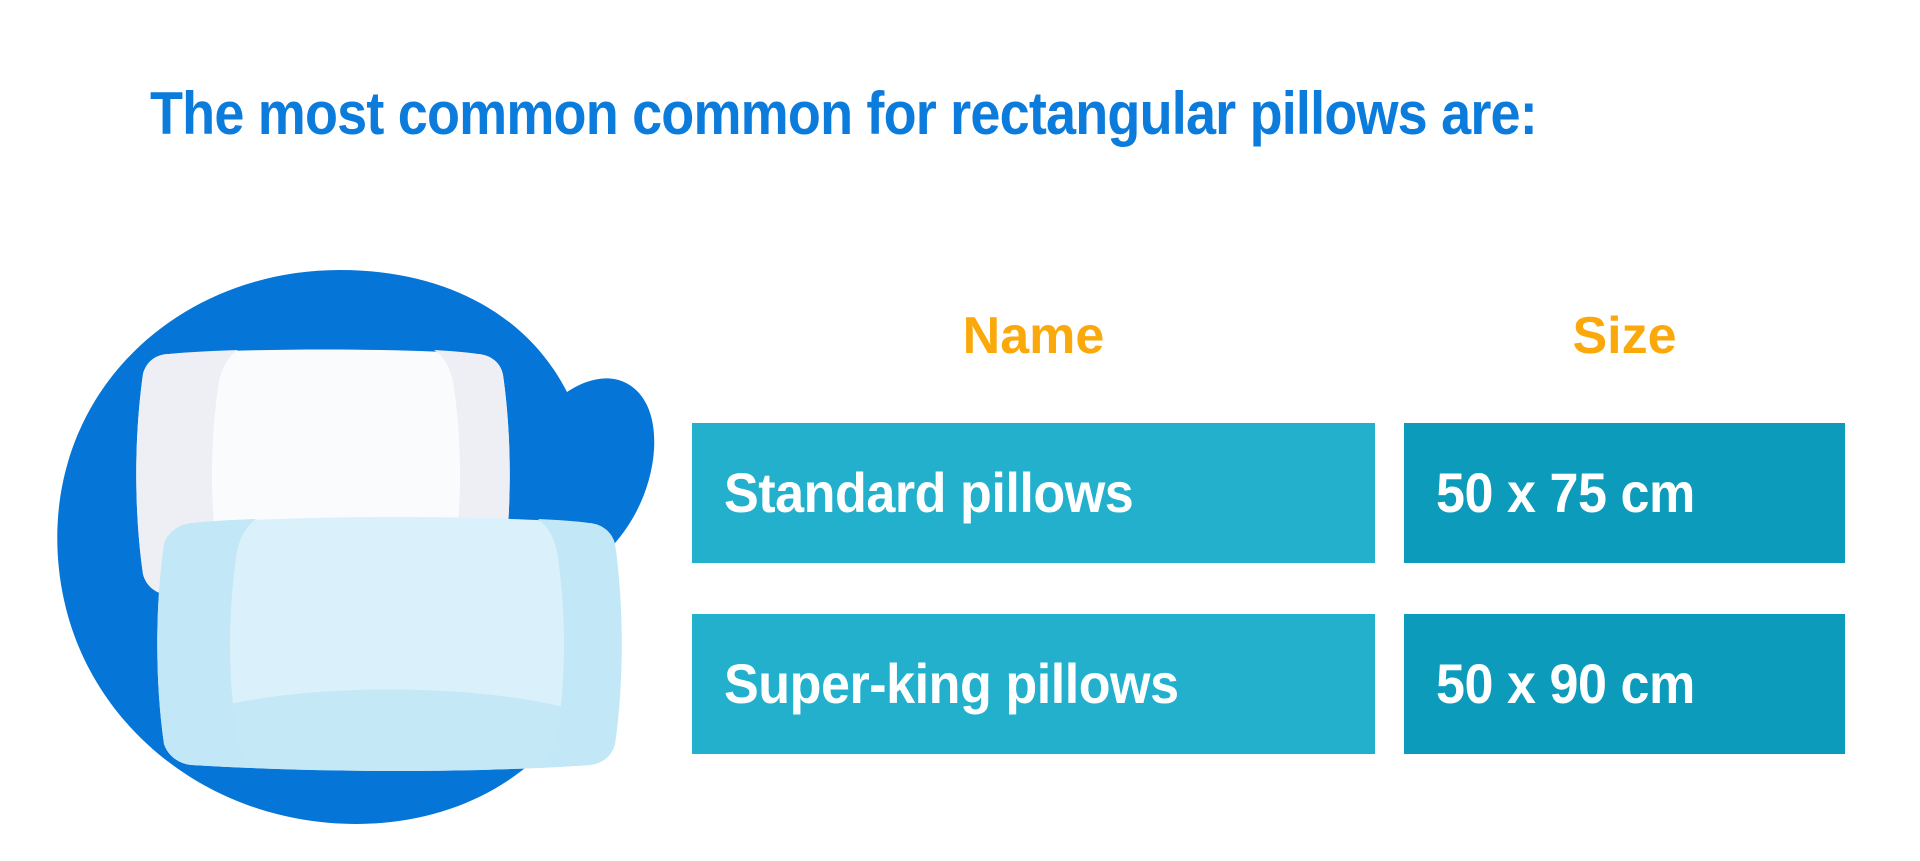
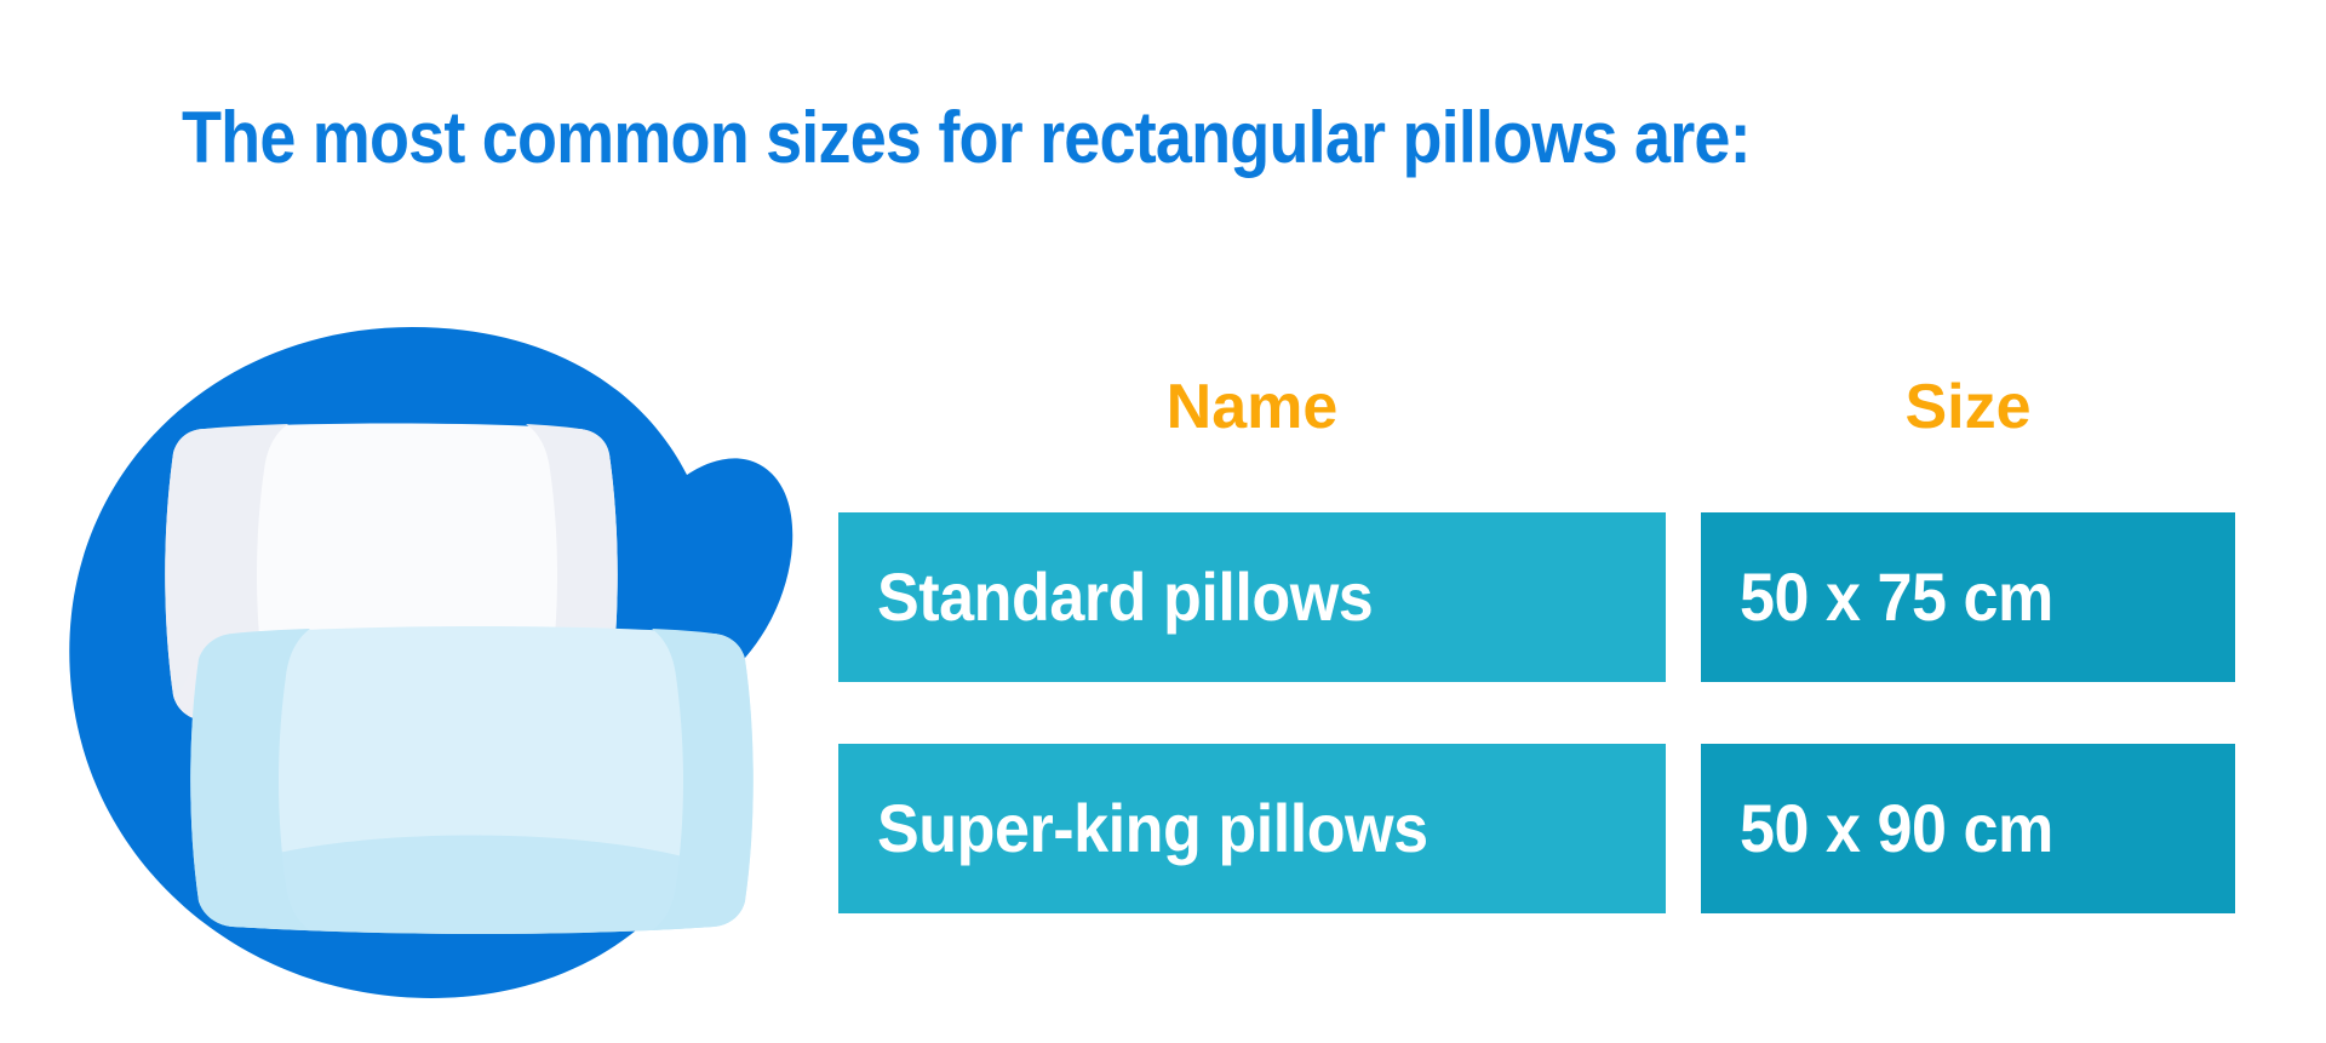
- The most common common for rectangular pillows are:
+ The most common sizes for rectangular pillows are:
  Name
  Size
  Standard pillows
  50 x 75 cm
  Super-king pillows
  50 x 90 cm
